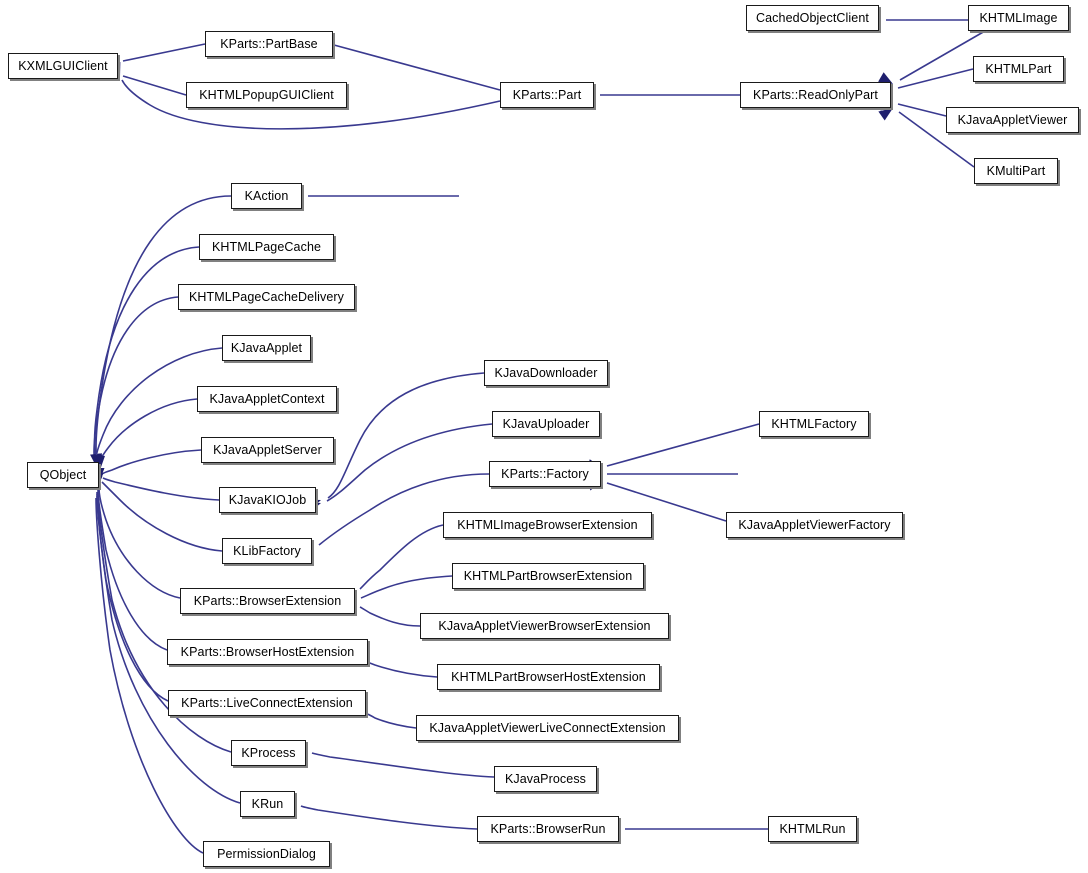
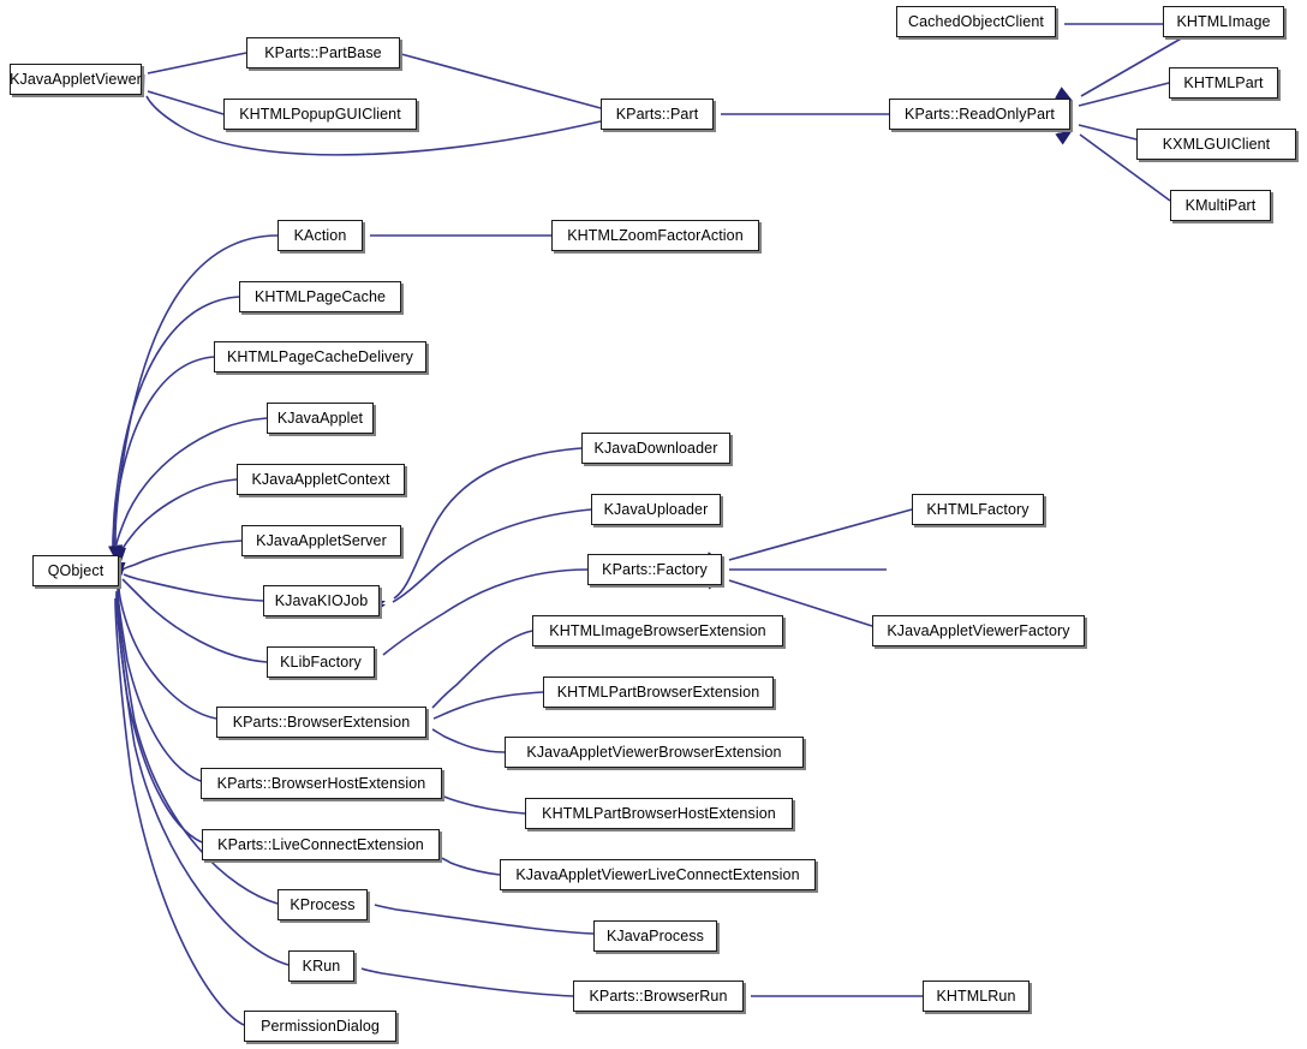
- KXMLGUIClient
+ KJavaAppletViewer
  KParts::PartBase
  KHTMLPopupGUIClient
  KParts::Part
  CachedObjectClient
  KHTMLImage
  KParts::ReadOnlyPart
  KHTMLPart
- KJavaAppletViewer
+ KXMLGUIClient
  KMultiPart
  KAction
+ KHTMLZoomFactorAction
  KHTMLPageCache
  KHTMLPageCacheDelivery
  KJavaApplet
  KJavaAppletContext
  KJavaAppletServer
  QObject
  KJavaKIOJob
  KJavaDownloader
  KJavaUploader
  KHTMLFactory
  KParts::Factory
  KLibFactory
  KHTMLImageBrowserExtension
  KJavaAppletViewerFactory
  KHTMLPartBrowserExtension
  KParts::BrowserExtension
  KJavaAppletViewerBrowserExtension
  KParts::BrowserHostExtension
  KHTMLPartBrowserHostExtension
  KParts::LiveConnectExtension
  KJavaAppletViewerLiveConnectExtension
  KProcess
  KJavaProcess
  KRun
  KParts::BrowserRun
  KHTMLRun
  PermissionDialog
